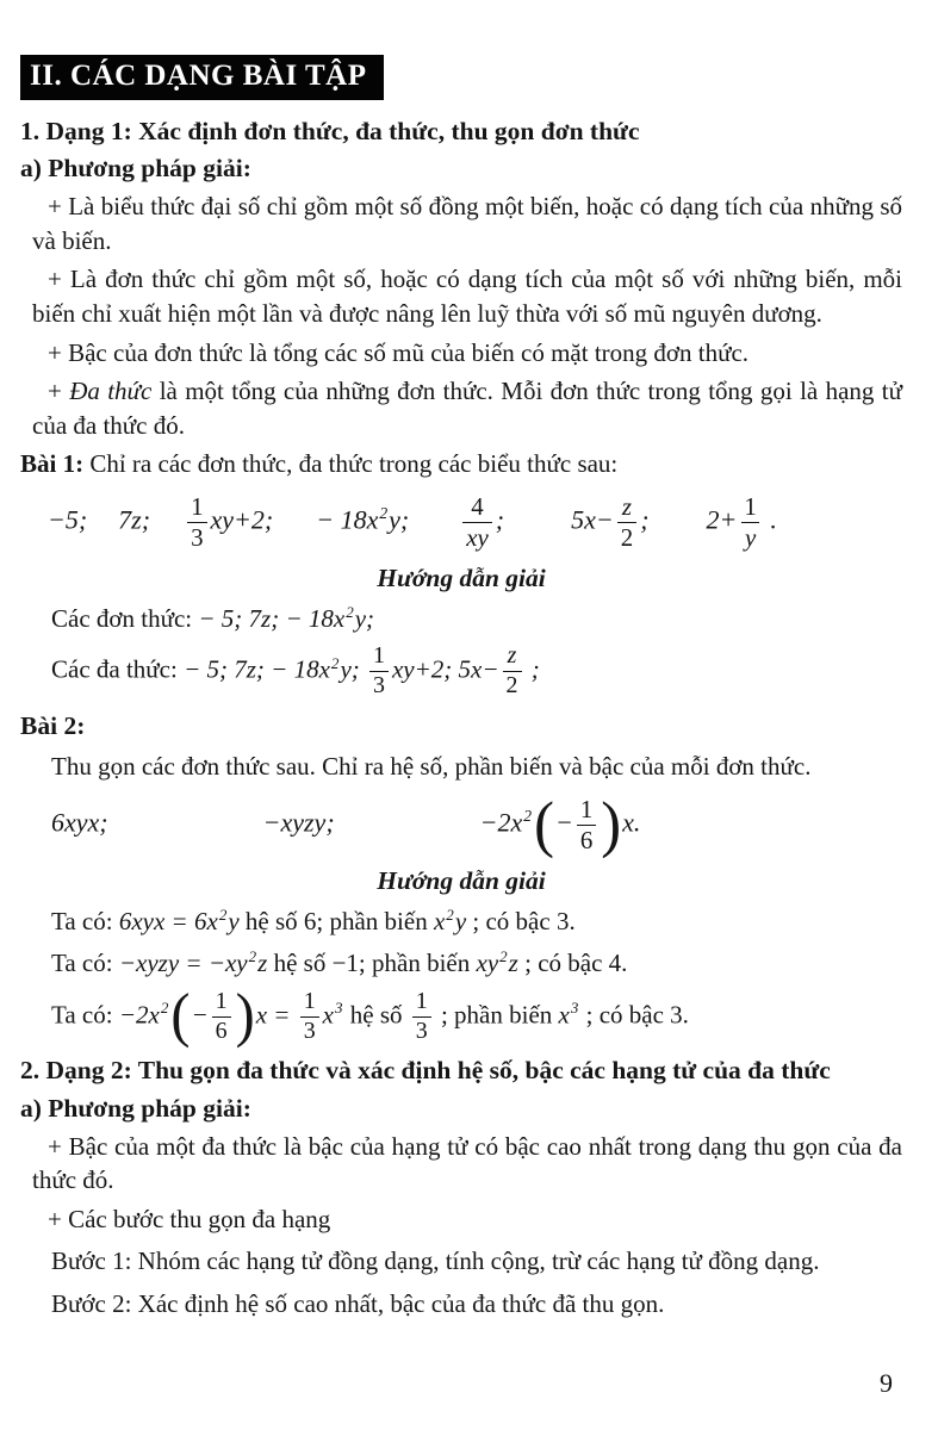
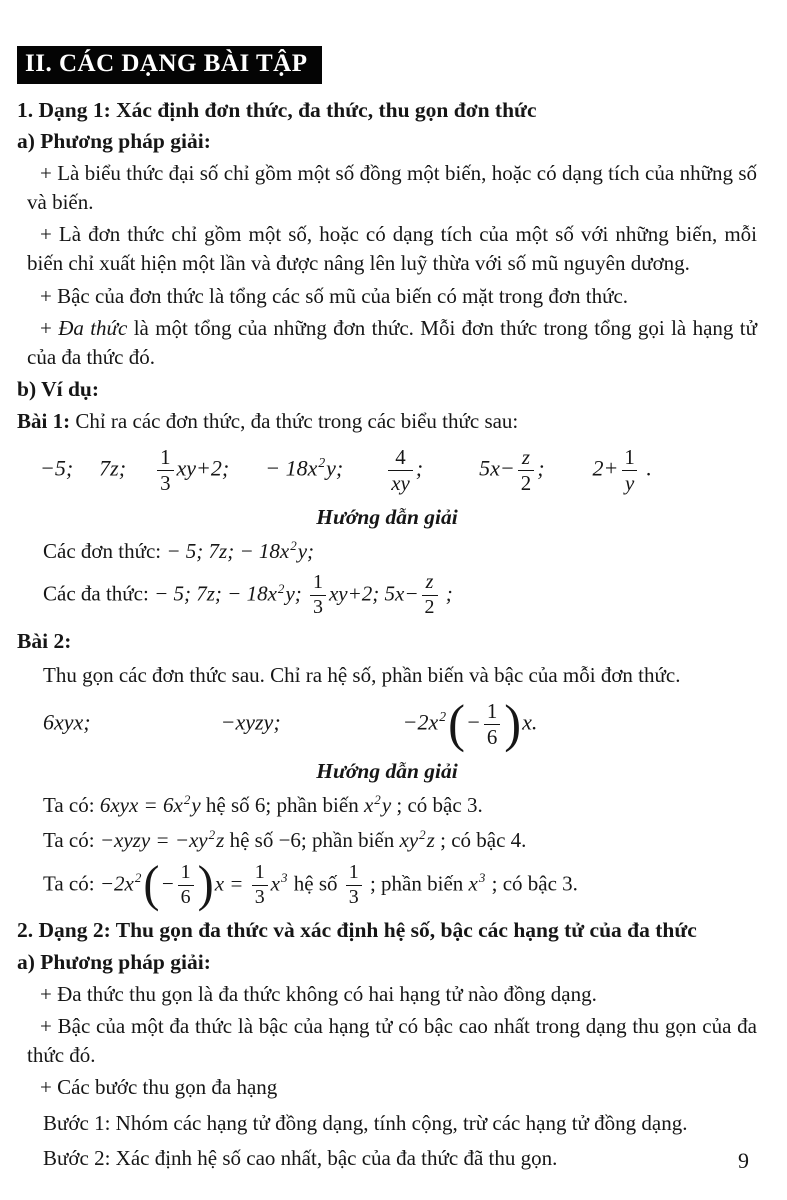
  II. CÁC DẠNG BÀI TẬP
  1. Dạng 1: Xác định đơn thức, đa thức, thu gọn đơn thức
  a) Phương pháp giải:
  + Là biểu thức đại số chỉ gồm một số đồng một biến, hoặc có dạng tích của những số và biến.
  + Là đơn thức chỉ gồm một số, hoặc có dạng tích của một số với những biến, mỗi biến chỉ xuất hiện một lần và được nâng lên luỹ thừa với số mũ nguyên dương.
  + Bậc của đơn thức là tổng các số mũ của biến có mặt trong đơn thức.
  + Đa thức là một tổng của những đơn thức. Mỗi đơn thức trong tổng gọi là hạng tử của đa thức đó.
+ b) Ví dụ:
  Bài 1: Chỉ ra các đơn thức, đa thức trong các biểu thức sau:
  −5; 7z;
  1
  3
  xy+2; − 18x2y;
  4
  xy
  ; 5x−
  z
  2
  ; 2+
  1
  y
  .
  Hướng dẫn giải
  Các đơn thức: − 5; 7z; − 18x2y;
  Các đa thức: − 5; 7z; − 18x2y;
  1
  3
  xy+2; 5x−
  z
  2
  ;
  Bài 2:
  Thu gọn các đơn thức sau. Chỉ ra hệ số, phần biến và bậc của mỗi đơn thức.
  6xyx; −xyzy; −2x2 (−
  1
  6
  )x.
  Hướng dẫn giải
  Ta có: 6xyx = 6x2y hệ số 6; phần biến x2y ; có bậc 3.
- Ta có: −xyzy = −xy2z hệ số −1; phần biến xy2z ; có bậc 4.
+ Ta có: −xyzy = −xy2z hệ số −6; phần biến xy2z ; có bậc 4.
  Ta có: −2x2 (−
  1
  6
  )x =
  1
  3
  x3 hệ số
  1
  3
  ; phần biến x3 ; có bậc 3.
  2. Dạng 2: Thu gọn đa thức và xác định hệ số, bậc các hạng tử của đa thức
  a) Phương pháp giải:
+ + Đa thức thu gọn là đa thức không có hai hạng tử nào đồng dạng.
  + Bậc của một đa thức là bậc của hạng tử có bậc cao nhất trong dạng thu gọn của đa thức đó.
  + Các bước thu gọn đa hạng
  Bước 1: Nhóm các hạng tử đồng dạng, tính cộng, trừ các hạng tử đồng dạng.
  Bước 2: Xác định hệ số cao nhất, bậc của đa thức đã thu gọn.
  9
